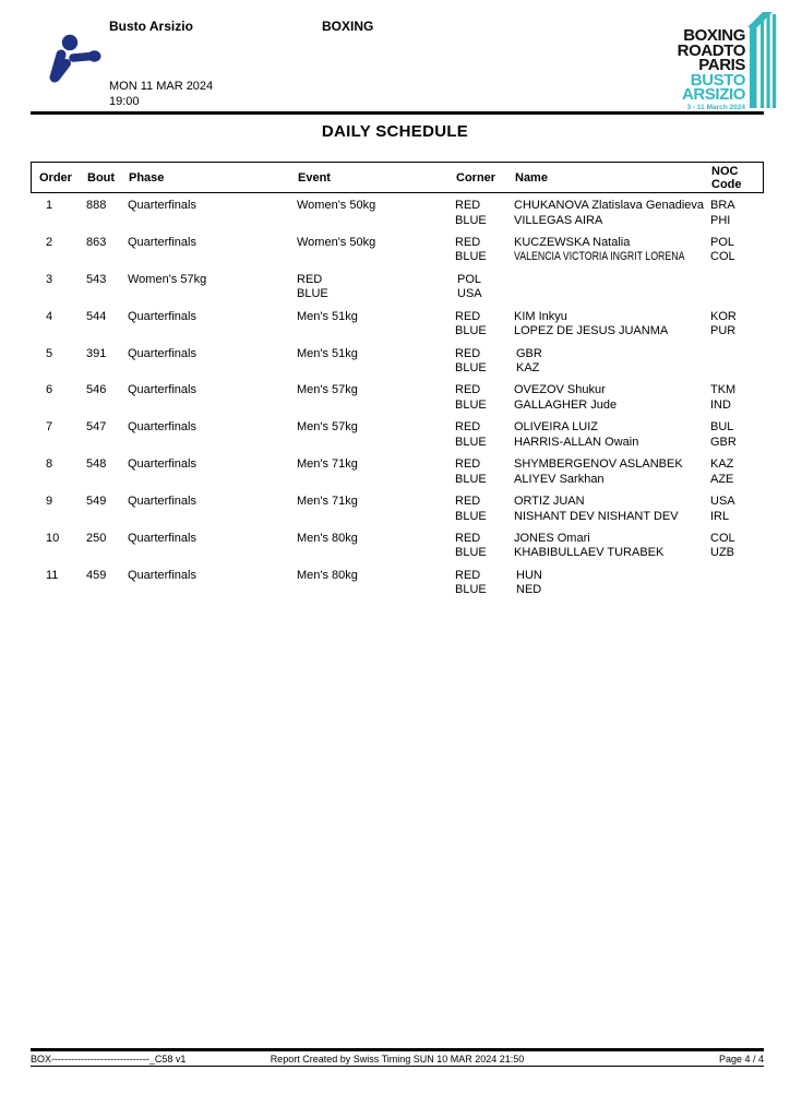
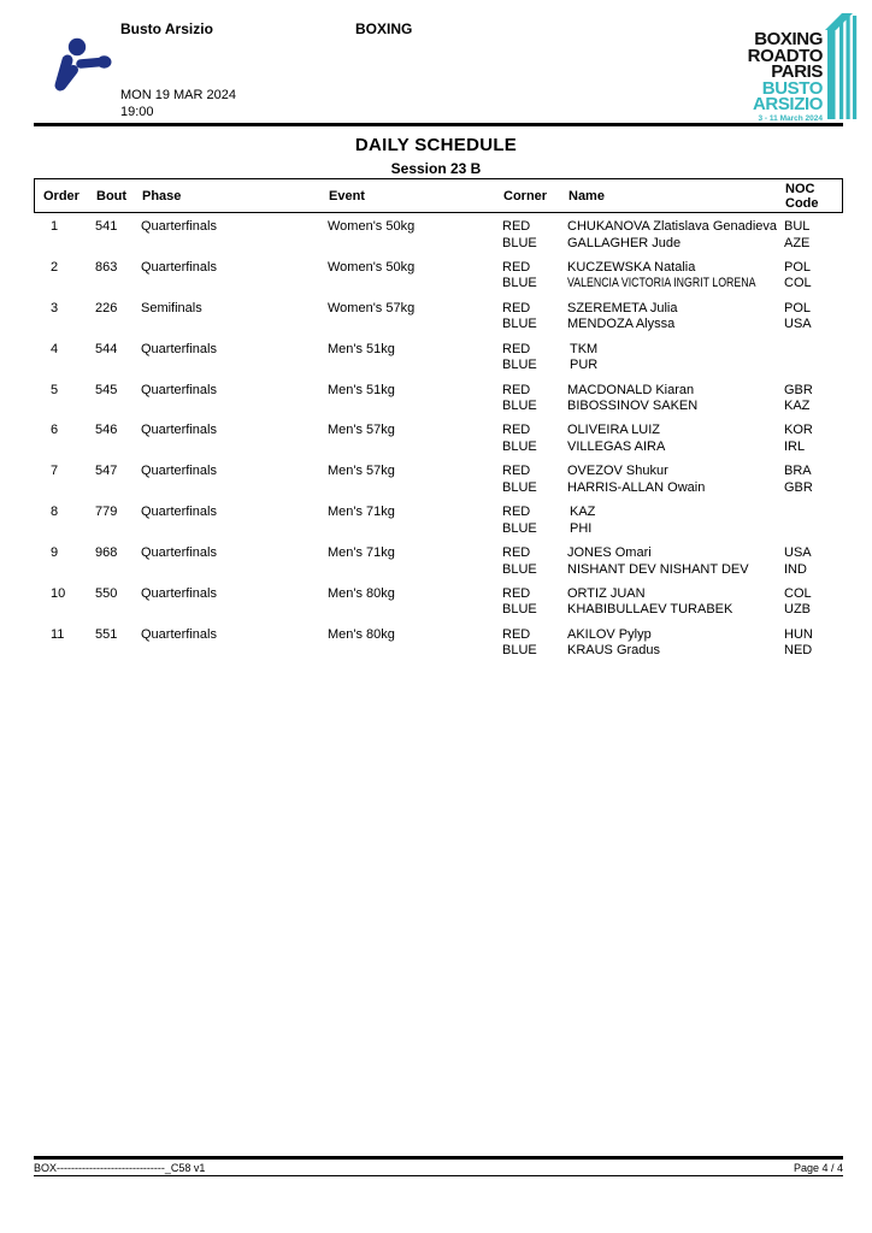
  Busto Arsizio
  BOXING
- MON 11 MAR 2024
+ MON 19 MAR 2024
  19:00
  BOXING
  ROADTO
  PARIS
  BUSTO
  ARSIZIO
  DAILY SCHEDULE
+ Session 23 B
  Order
  Bout
  Phase
  Event
  Corner
  Name
  NOC
  Code
  1
- 888
+ 541
  Quarterfinals
  Women's 50kg
  RED
  BLUE
  CHUKANOVA Zlatislava Genadieva
- VILLEGAS AIRA
+ GALLAGHER Jude
- BRA
+ BUL
- PHI
+ AZE
  2
  863
  Quarterfinals
  Women's 50kg
  RED
  BLUE
  KUCZEWSKA Natalia
  VALENCIA VICTORIA INGRIT LORENA
  POL
  COL
  3
- 543
+ 226
+ Semifinals
  Women's 57kg
  RED
  BLUE
+ SZEREMETA Julia
+ MENDOZA Alyssa
  POL
  USA
  4
  544
  Quarterfinals
  Men's 51kg
  RED
  BLUE
- KIM Inkyu
- LOPEZ DE JESUS JUANMA
- KOR
+ TKM
  PUR
  5
- 391
+ 545
  Quarterfinals
  Men's 51kg
  RED
  BLUE
+ MACDONALD Kiaran
+ BIBOSSINOV SAKEN
  GBR
  KAZ
  6
  546
  Quarterfinals
  Men's 57kg
  RED
  BLUE
- OVEZOV Shukur
+ OLIVEIRA LUIZ
- GALLAGHER Jude
+ VILLEGAS AIRA
- TKM
+ KOR
- IND
+ IRL
  7
  547
  Quarterfinals
  Men's 57kg
  RED
  BLUE
- OLIVEIRA LUIZ
+ OVEZOV Shukur
  HARRIS-ALLAN Owain
- BUL
+ BRA
  GBR
  8
- 548
+ 779
  Quarterfinals
  Men's 71kg
  RED
  BLUE
- SHYMBERGENOV ASLANBEK
- ALIYEV Sarkhan
  KAZ
- AZE
+ PHI
  9
- 549
+ 968
  Quarterfinals
  Men's 71kg
  RED
  BLUE
- ORTIZ JUAN
+ JONES Omari
  NISHANT DEV NISHANT DEV
  USA
- IRL
+ IND
  10
- 250
+ 550
  Quarterfinals
  Men's 80kg
  RED
  BLUE
- JONES Omari
+ ORTIZ JUAN
  KHABIBULLAEV TURABEK
  COL
  UZB
  11
- 459
+ 551
  Quarterfinals
  Men's 80kg
  RED
  BLUE
+ AKILOV Pylyp
+ KRAUS Gradus
  HUN
  NED
- Report Created by Swiss Timing SUN 10 MAR 2024 21:50
  BOX------------------------------_C58 v1
  Page 4 / 4
